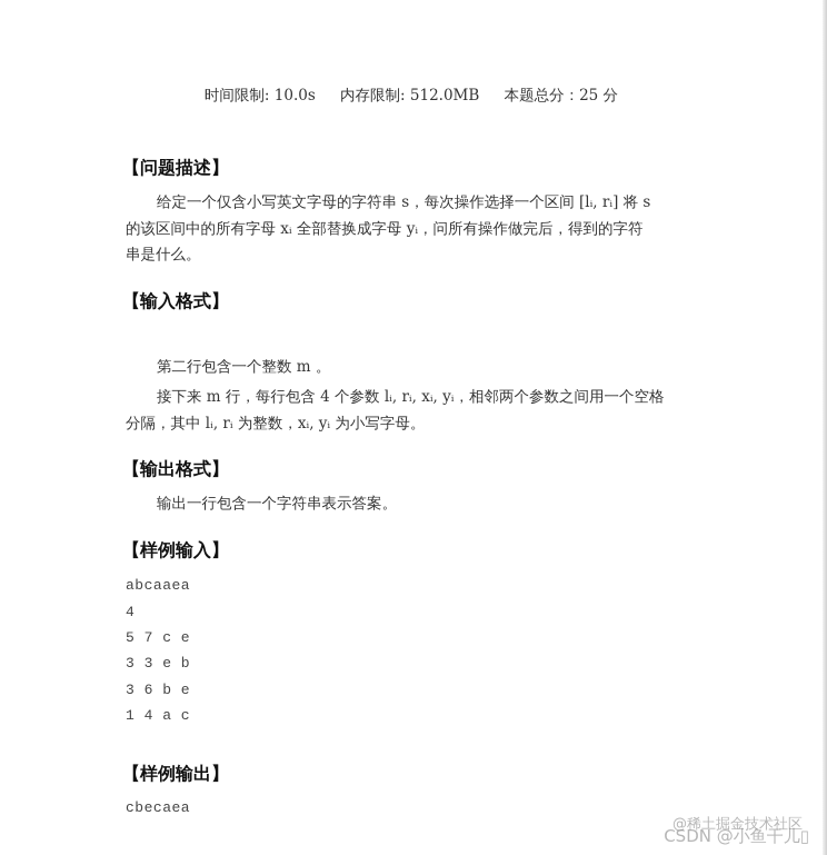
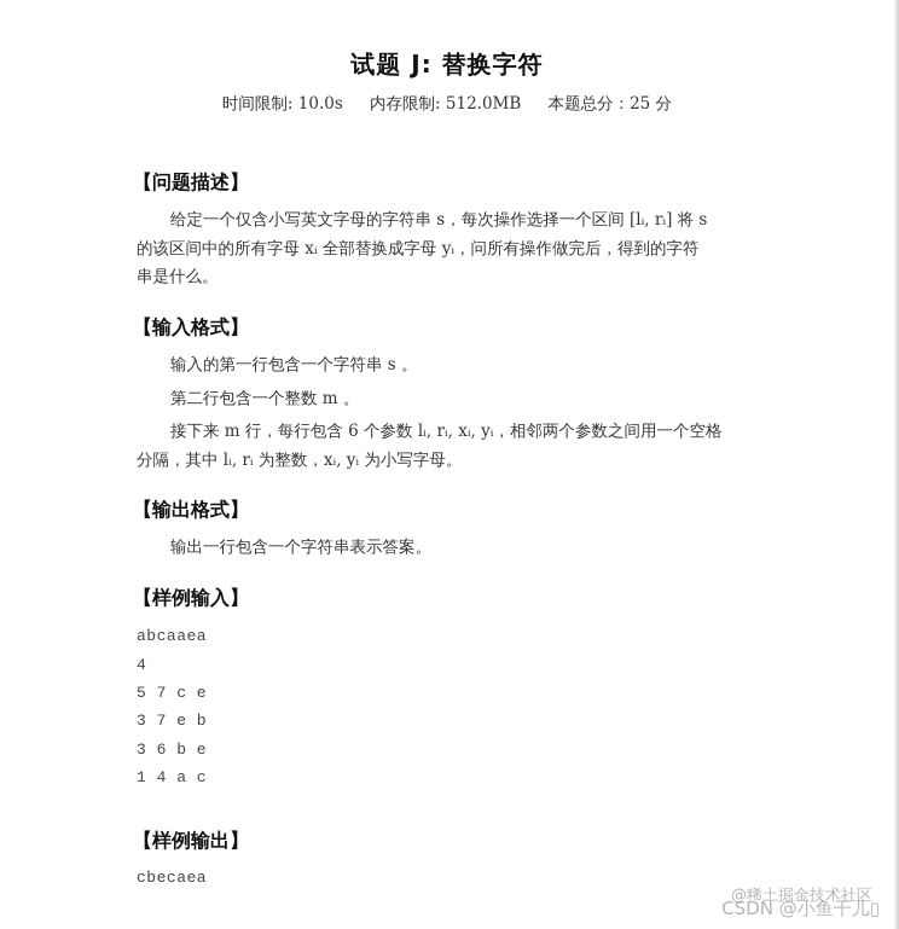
+ 试题 J: 替换字符
  时间限制: 10.0s 内存限制: 512.0MB 本题总分：25 分
  【问题描述】
  给定一个仅含小写英文字母的字符串 s，每次操作选择一个区间 [lᵢ, rᵢ] 将 s
  的该区间中的所有字母 xᵢ 全部替换成字母 yᵢ，问所有操作做完后，得到的字符
  串是什么。
  【输入格式】
+ 输入的第一行包含一个字符串 s 。
  第二行包含一个整数 m 。
- 接下来 m 行，每行包含 4 个参数 lᵢ, rᵢ, xᵢ, yᵢ，相邻两个参数之间用一个空格
+ 接下来 m 行，每行包含 6 个参数 lᵢ, rᵢ, xᵢ, yᵢ，相邻两个参数之间用一个空格
  分隔，其中 lᵢ, rᵢ 为整数，xᵢ, yᵢ 为小写字母。
  【输出格式】
  输出一行包含一个字符串表示答案。
  【样例输入】
  abcaaea
  4
  5 7 c e
- 3 3 e b
+ 3 7 e b
  3 6 b e
  1 4 a c
  【样例输出】
  cbecaea
  @稀土掘金技术社区
  CSDN @小鱼干儿▯
